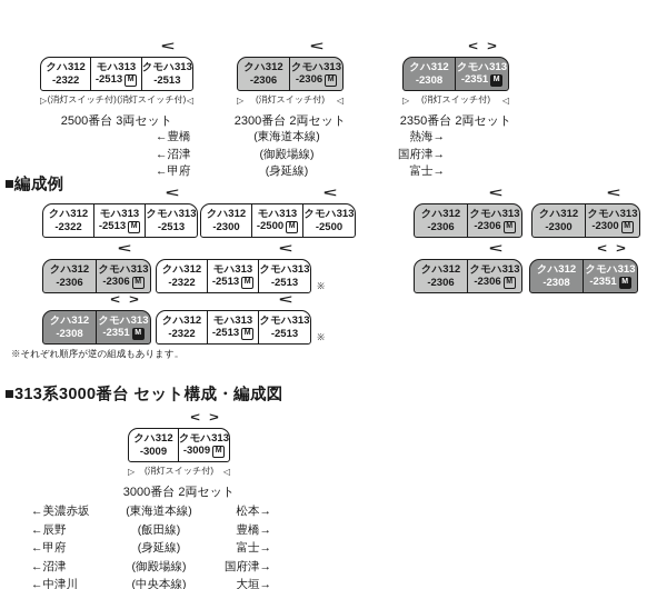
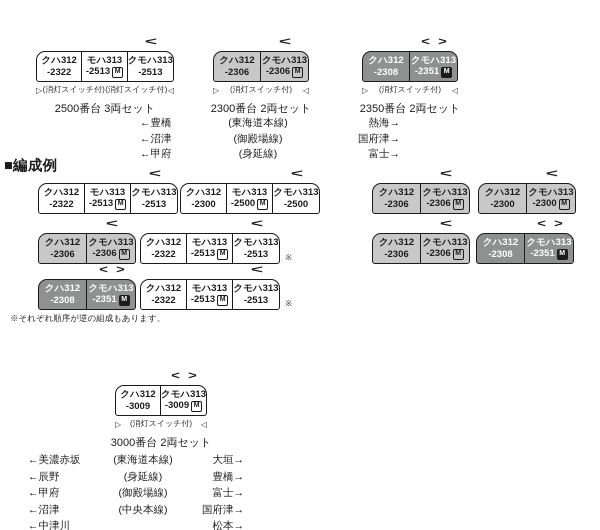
  <
  クハ312
  -2322
  モハ313
  -2513
  クモハ313
  -2513
  ▷
  (消灯スイッチ付)
  (消灯スイッチ付)
  ◁
  2500番台 3両セット
  <
  クハ312
  -2306
  クモハ313
  -2306
  ▷
  (消灯スイッチ付)
  ◁
  2300番台 2両セット
  < >
  クハ312
  -2308
  クモハ313
  -2351
  ▷
  (消灯スイッチ付)
  ◁
  2350番台 2両セット
  ←豊橋
  ←沼津
  ←甲府
  (東海道本線)
  (御殿場線)
  (身延線)
  熱海→
  国府津→
  富士→
  ■編成例
  <
  クハ312
  -2322
  モハ313
  -2513
  クモハ313
  -2513
  <
  クハ312
  -2300
  モハ313
  -2500
  クモハ313
  -2500
  <
  クハ312
  -2306
  クモハ313
  -2306
  <
  クハ312
  -2300
  クモハ313
  -2300
  <
  クハ312
  -2306
  クモハ313
  -2306
  <
  クハ312
  -2322
  モハ313
  -2513
  クモハ313
  -2513
  ※
  <
  クハ312
  -2306
  クモハ313
  -2306
  < >
  クハ312
  -2308
  クモハ313
  -2351
  < >
  クハ312
  -2308
  クモハ313
  -2351
  <
  クハ312
  -2322
  モハ313
  -2513
  クモハ313
  -2513
  ※
  ※それぞれ順序が逆の組成もあります。
- ■313系3000番台 セット構成・編成図
  < >
  クハ312
  -3009
  クモハ313
  -3009
  ▷
  (消灯スイッチ付)
  ◁
  3000番台 2両セット
  ←美濃赤坂
  ←辰野
  ←甲府
  ←沼津
  ←中津川
  (東海道本線)
- (飯田線)
  (身延線)
  (御殿場線)
  (中央本線)
- 松本→
+ 大垣→
  豊橋→
  富士→
  国府津→
- 大垣→
+ 松本→
